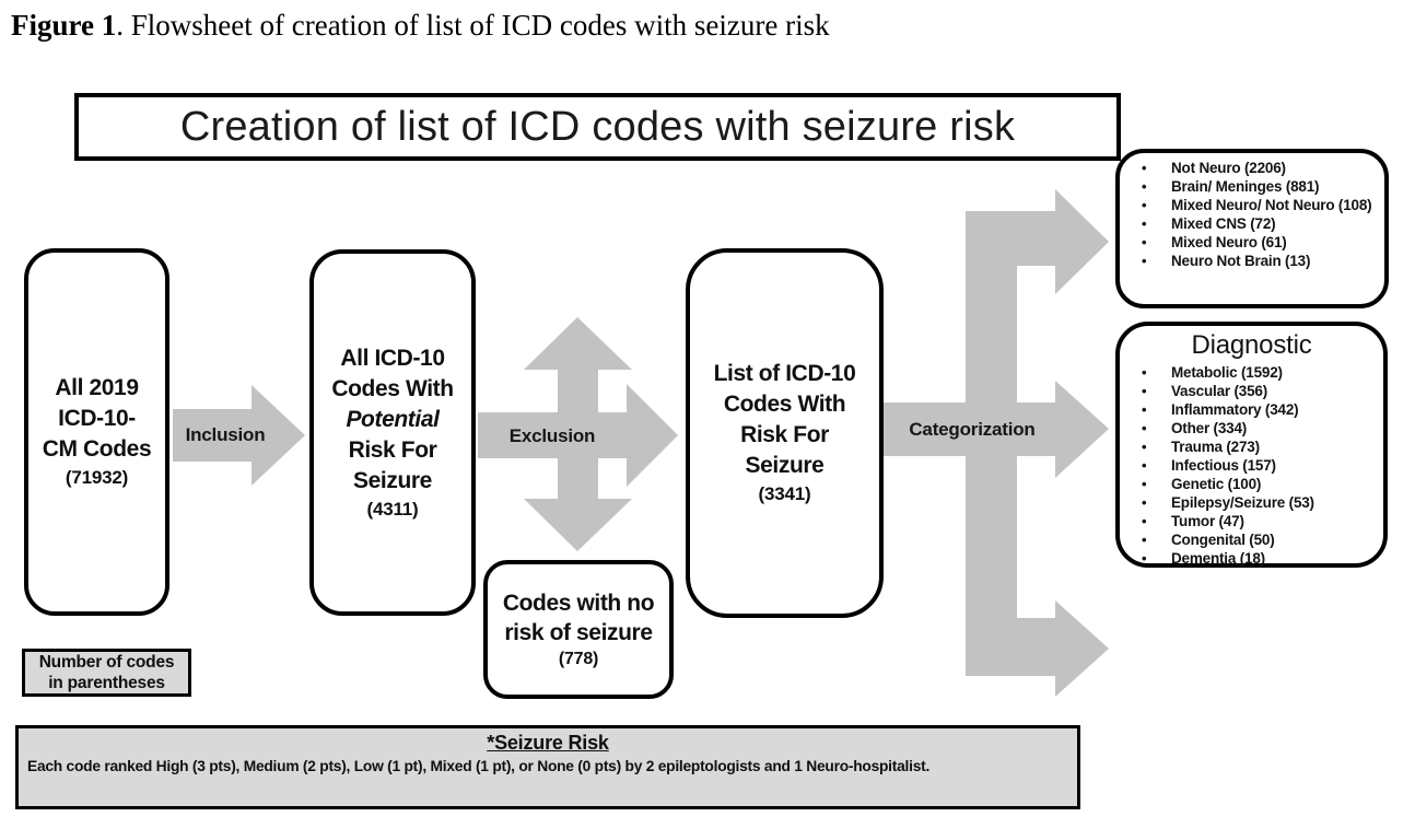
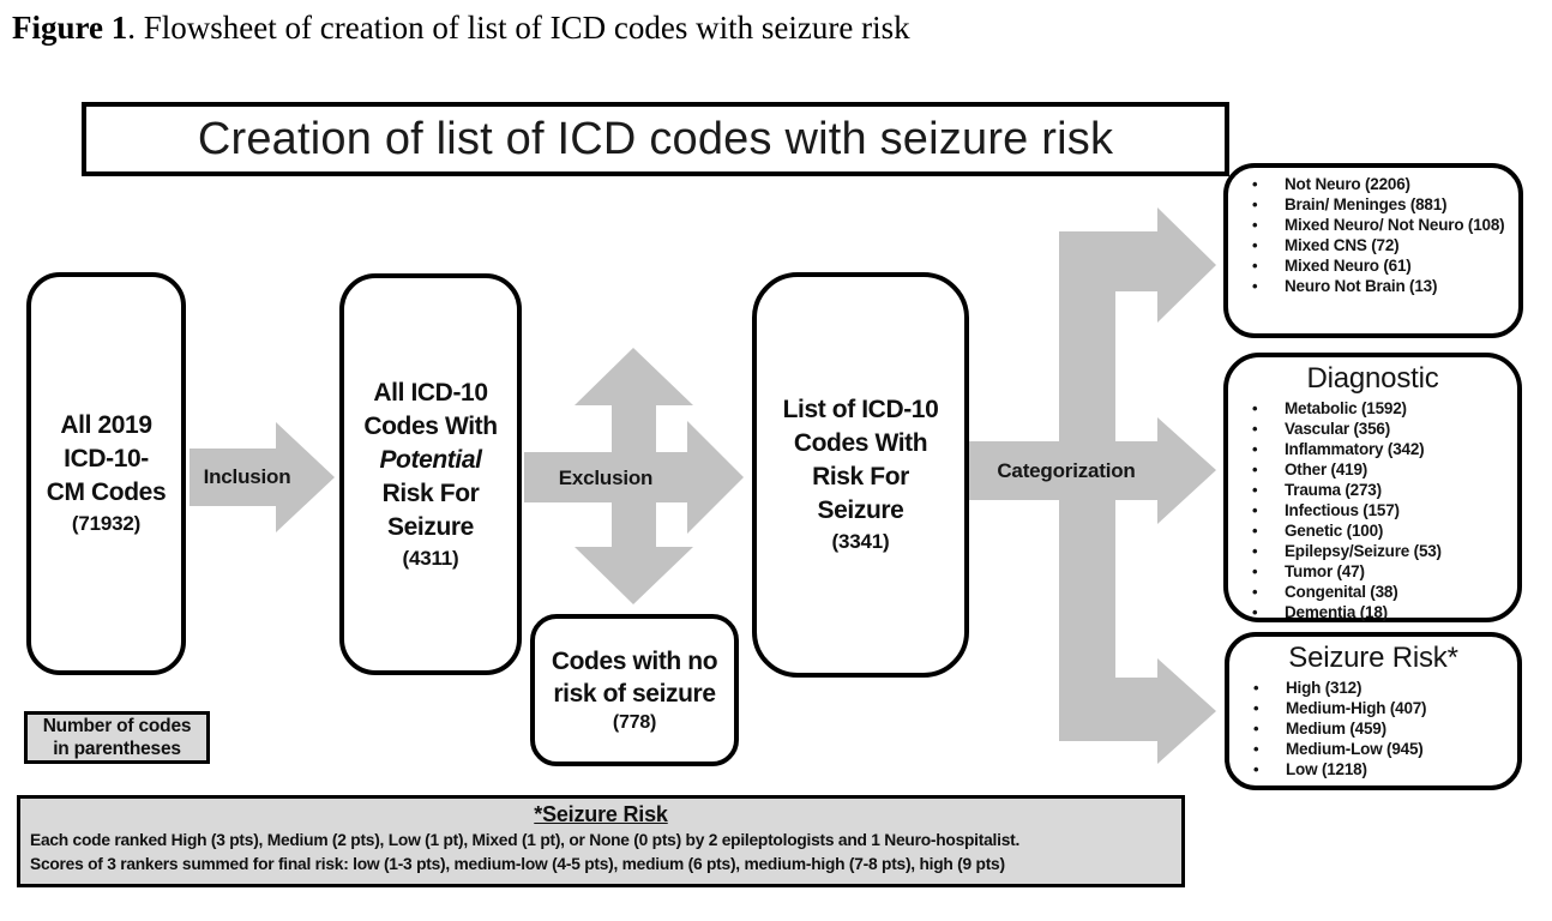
  Figure 1. Flowsheet of creation of list of ICD codes with seizure risk
  Creation of list of ICD codes with seizure risk
  All 2019
  ICD-10-
  CM Codes
  (71932)
  All ICD-10
  Codes With
  Potential
  Risk For
  Seizure
  (4311)
  Codes with no
  risk of seizure
  (778)
  List of ICD-10
  Codes With
  Risk For
  Seizure
  (3341)
  Inclusion
  Exclusion
  Categorization
  Not Neuro (2206)
  Brain/ Meninges (881)
  Mixed Neuro/ Not Neuro (108)
  Mixed CNS (72)
  Mixed Neuro (61)
  Neuro Not Brain (13)
  Diagnostic
  Metabolic (1592)
  Vascular (356)
  Inflammatory (342)
- Other (334)
+ Other (419)
  Trauma (273)
  Infectious (157)
  Genetic (100)
  Epilepsy/Seizure (53)
  Tumor (47)
- Congenital (50)
+ Congenital (38)
  Dementia (18)
+ Seizure Risk*
+ High (312)
+ Medium-High (407)
+ Medium (459)
+ Medium-Low (945)
+ Low (1218)
  Number of codes
  in parentheses
  *Seizure Risk
  Each code ranked High (3 pts), Medium (2 pts), Low (1 pt), Mixed (1 pt), or None (0 pts) by 2 epileptologists and 1 Neuro-hospitalist.
+ Scores of 3 rankers summed for final risk: low (1-3 pts), medium-low (4-5 pts), medium (6 pts), medium-high (7-8 pts), high (9 pts)
